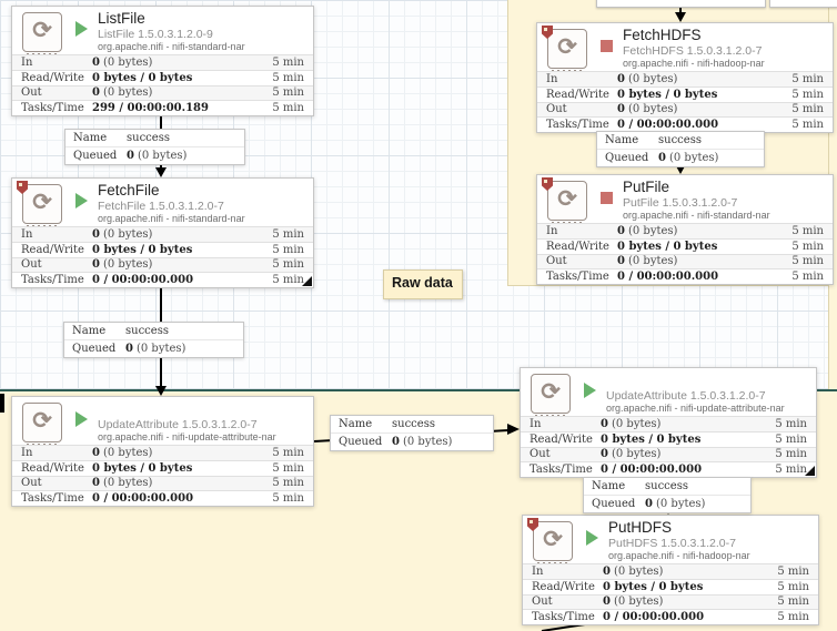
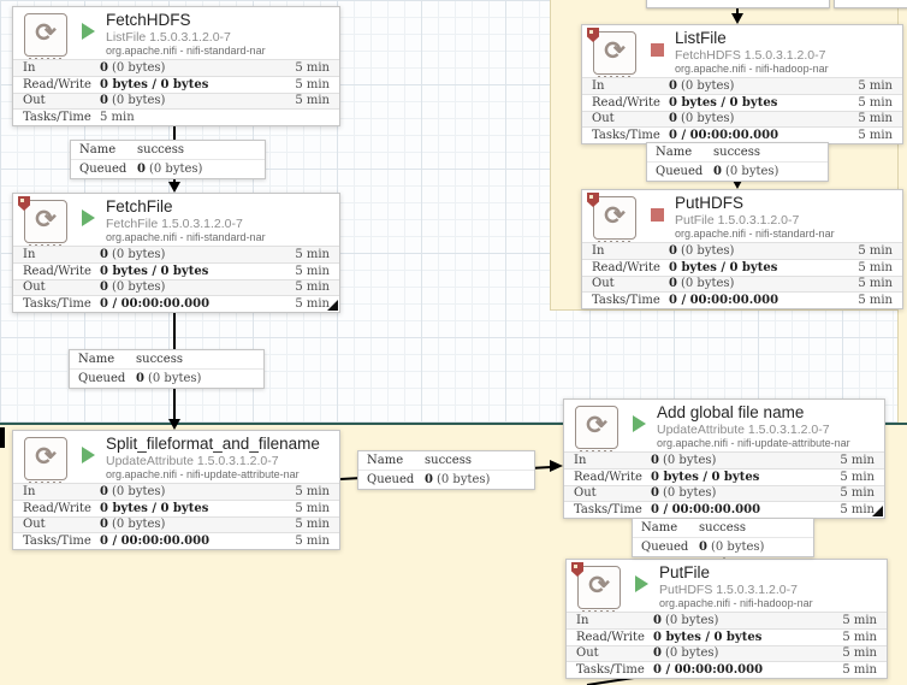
  ⟳
- ListFile
+ FetchHDFS
- ListFile 1.5.0.3.1.2.0-9
+ ListFile 1.5.0.3.1.2.0-7
  org.apache.nifi - nifi-standard-nar
  In
  0 (0 bytes)
  5 min
  Read/Write
  0 bytes / 0 bytes
  5 min
  Out
  0 (0 bytes)
  5 min
  Tasks/Time
- 299 / 00:00:00.189
  5 min
  ⟳
- FetchHDFS
+ ListFile
  FetchHDFS 1.5.0.3.1.2.0-7
  org.apache.nifi - nifi-hadoop-nar
  In
  0 (0 bytes)
  5 min
  Read/Write
  0 bytes / 0 bytes
  5 min
  Out
  0 (0 bytes)
  5 min
  Tasks/Time
  0 / 00:00:00.000
  5 min
  ⟳
  FetchFile
  FetchFile 1.5.0.3.1.2.0-7
  org.apache.nifi - nifi-standard-nar
  In
  0 (0 bytes)
  5 min
  Read/Write
  0 bytes / 0 bytes
  5 min
  Out
  0 (0 bytes)
  5 min
  Tasks/Time
  0 / 00:00:00.000
  5 min
  ⟳
- PutFile
+ PutHDFS
  PutFile 1.5.0.3.1.2.0-7
  org.apache.nifi - nifi-standard-nar
  In
  0 (0 bytes)
  5 min
  Read/Write
  0 bytes / 0 bytes
  5 min
  Out
  0 (0 bytes)
  5 min
  Tasks/Time
  0 / 00:00:00.000
  5 min
  ⟳
+ Split_fileformat_and_filename
  UpdateAttribute 1.5.0.3.1.2.0-7
  org.apache.nifi - nifi-update-attribute-nar
  In
  0 (0 bytes)
  5 min
  Read/Write
  0 bytes / 0 bytes
  5 min
  Out
  0 (0 bytes)
  5 min
  Tasks/Time
  0 / 00:00:00.000
  5 min
  ⟳
+ Add global file name
  UpdateAttribute 1.5.0.3.1.2.0-7
  org.apache.nifi - nifi-update-attribute-nar
  In
  0 (0 bytes)
  5 min
  Read/Write
  0 bytes / 0 bytes
  5 min
  Out
  0 (0 bytes)
  5 min
  Tasks/Time
  0 / 00:00:00.000
  5 min
  ⟳
- PutHDFS
+ PutFile
  PutHDFS 1.5.0.3.1.2.0-7
  org.apache.nifi - nifi-hadoop-nar
  In
  0 (0 bytes)
  5 min
  Read/Write
  0 bytes / 0 bytes
  5 min
  Out
  0 (0 bytes)
  5 min
  Tasks/Time
  0 / 00:00:00.000
  5 min
  Name
  success
  Queued
  0 (0 bytes)
  Name
  success
  Queued
  0 (0 bytes)
  Name
  success
  Queued
  0 (0 bytes)
  Name
  success
  Queued
  0 (0 bytes)
  Name
  success
  Queued
  0 (0 bytes)
- Raw data
